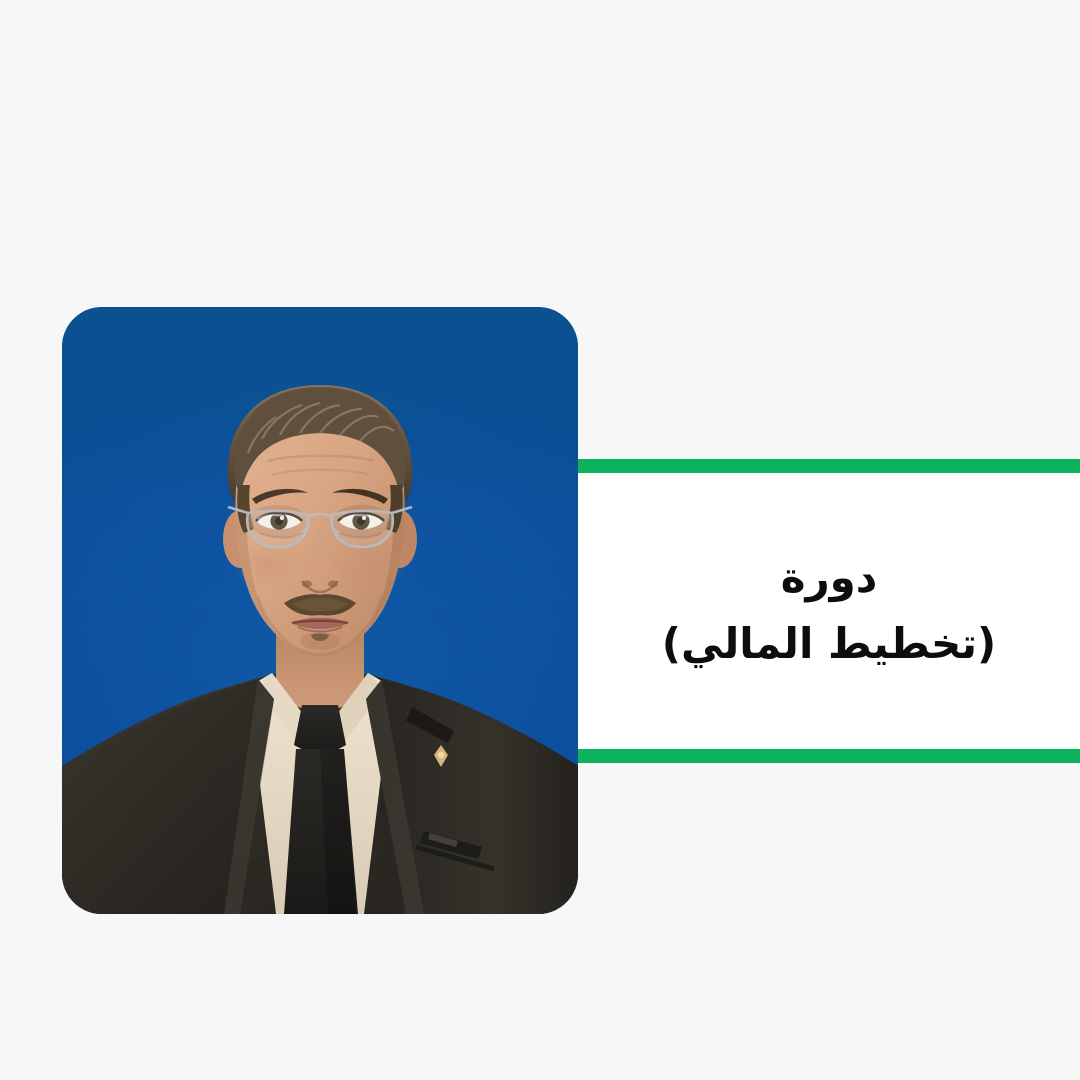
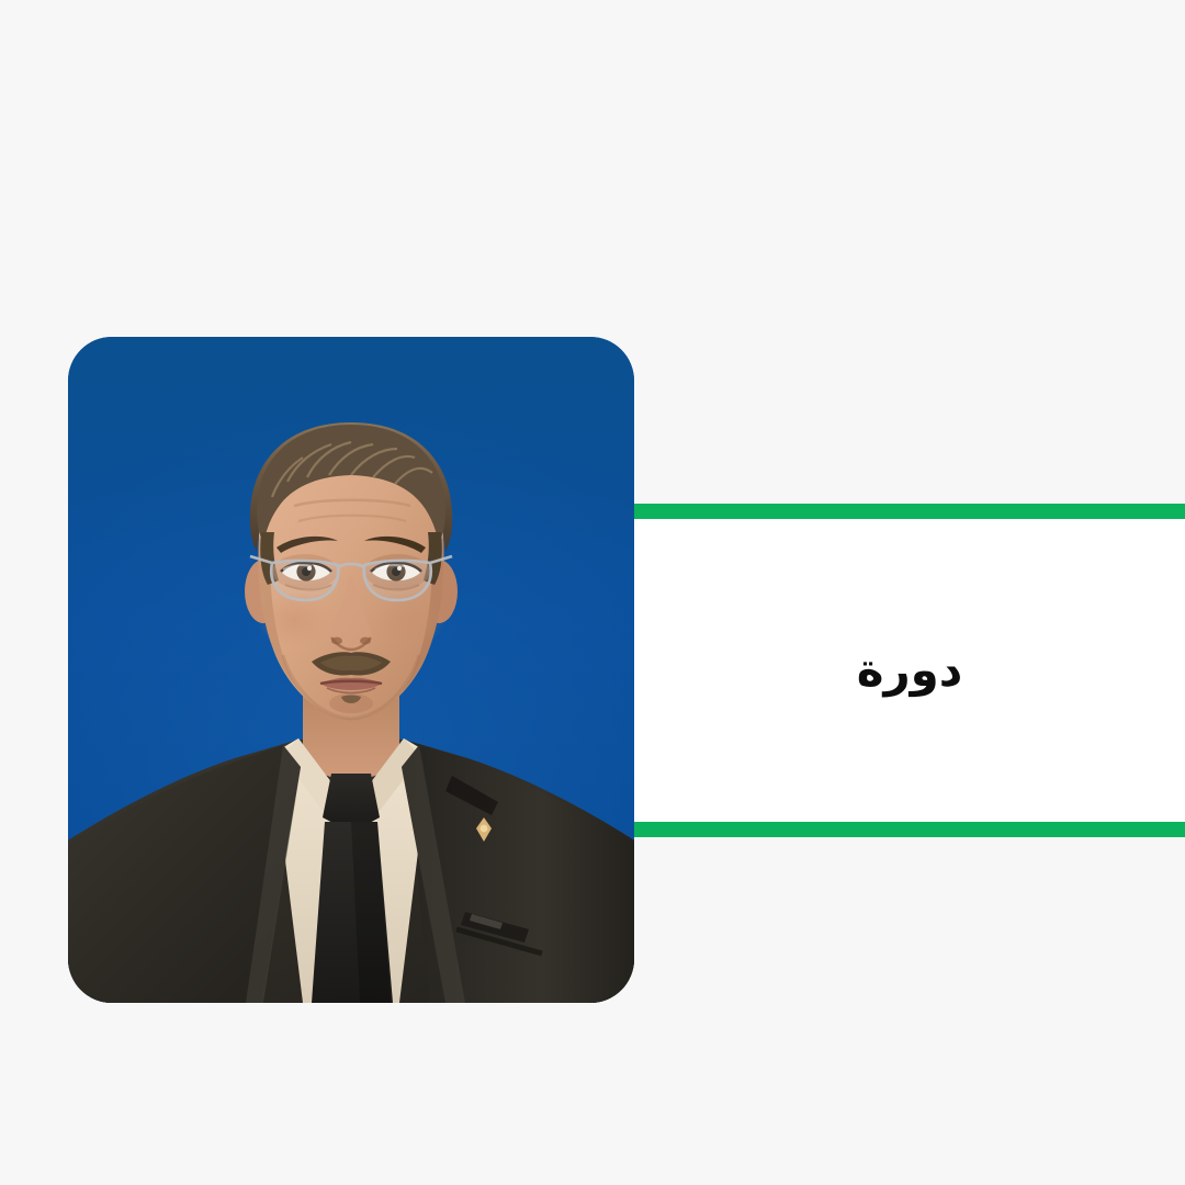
  دورة
- (تخطيط المالي)
